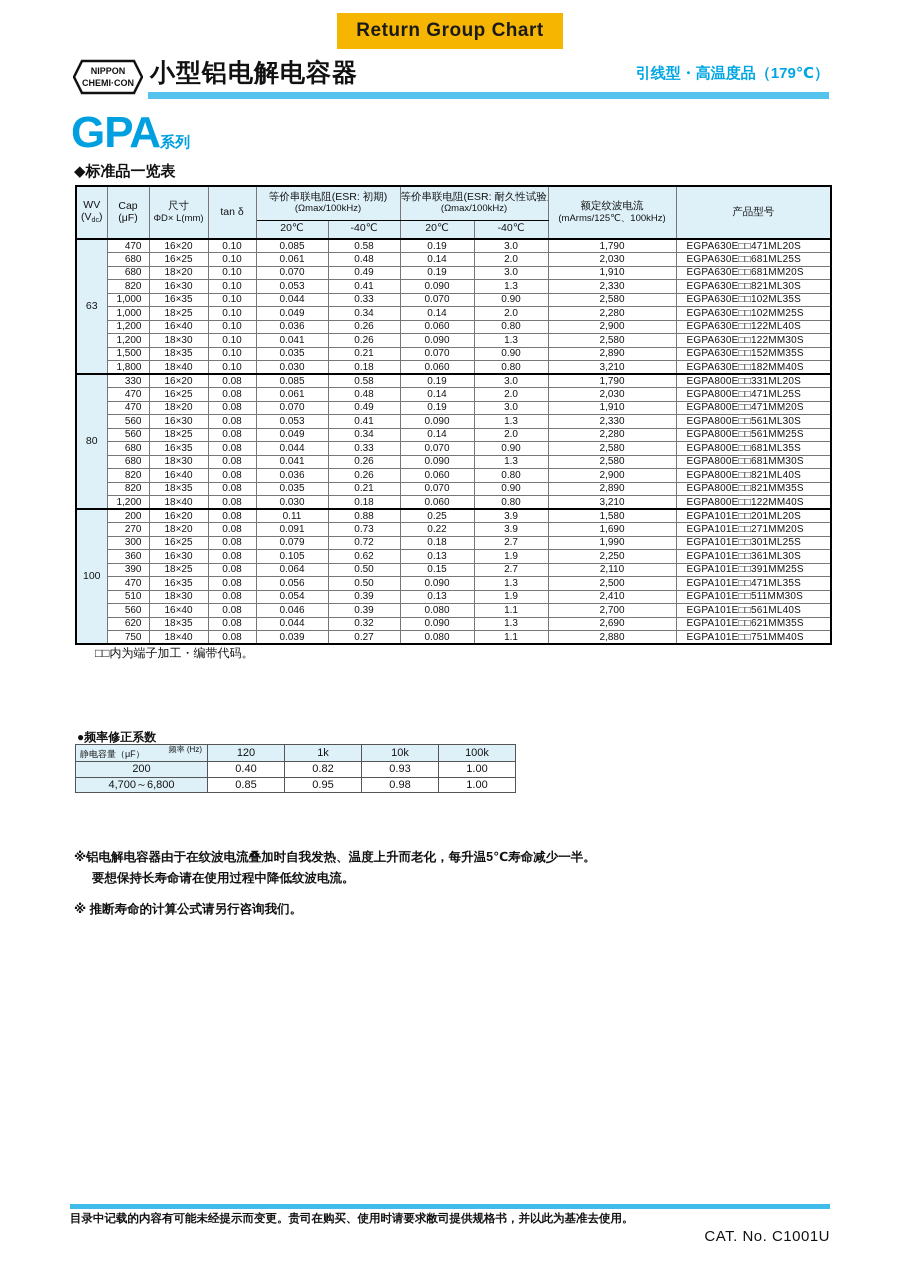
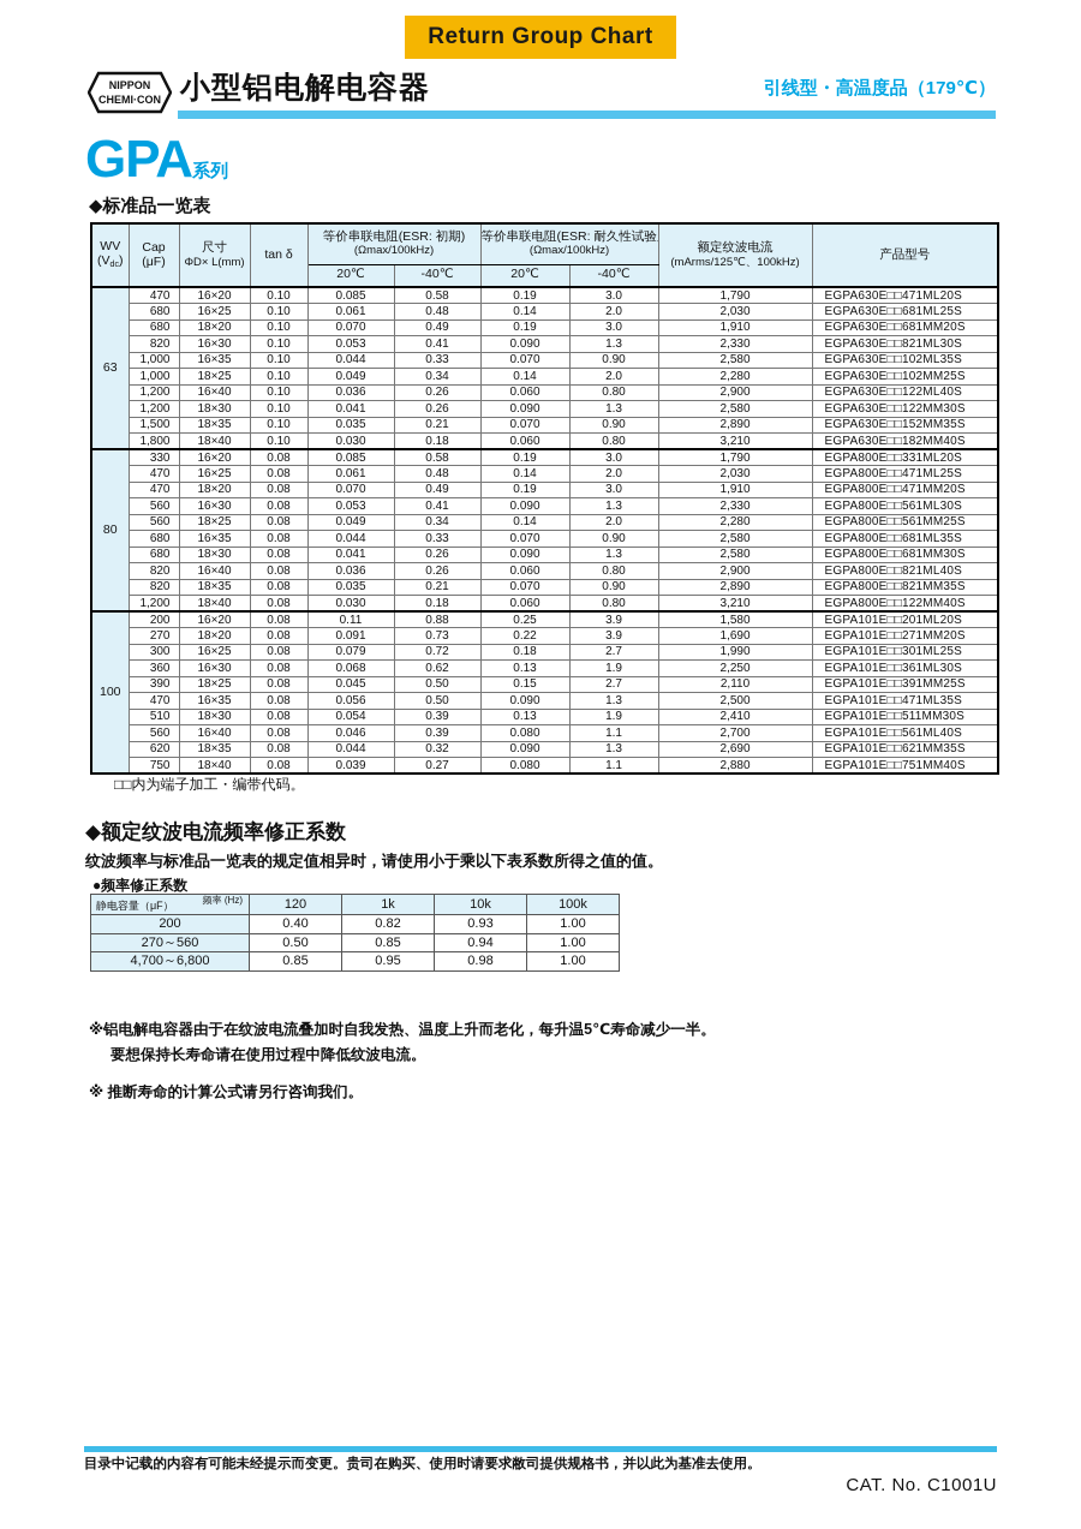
  Return Group Chart
  NIPPON
  CHEMI·CON
  小型铝电解电容器
  引线型・高温度品（179℃）
  GPA系列
  ◆标准品一览表
  WV (V )	Cap(μF)	尺寸ΦD× L(mm)	tan δ	等价串联电阻(ESR: 初期)(Ωmax/100kHz)	等价串联电阻(ESR: 耐久性试验(Ωmax/100kHz)	额定纹波电流(mArms/125℃、100kHz)	产品型号
  20℃	-40℃	20℃	-40℃
  63	470	16×20	0.10	0.085	0.58	0.19	3.0	1,790	EGPA630E□□471ML20S
  680	16×25	0.10	0.061	0.48	0.14	2.0	2,030	EGPA630E□□681ML25S
  680	18×20	0.10	0.070	0.49	0.19	3.0	1,910	EGPA630E□□681MM20S
  820	16×30	0.10	0.053	0.41	0.090	1.3	2,330	EGPA630E□□821ML30S
  1,000	16×35	0.10	0.044	0.33	0.070	0.90	2,580	EGPA630E□□102ML35S
  1,000	18×25	0.10	0.049	0.34	0.14	2.0	2,280	EGPA630E□□102MM25S
  1,200	16×40	0.10	0.036	0.26	0.060	0.80	2,900	EGPA630E□□122ML40S
  1,200	18×30	0.10	0.041	0.26	0.090	1.3	2,580	EGPA630E□□122MM30S
  1,500	18×35	0.10	0.035	0.21	0.070	0.90	2,890	EGPA630E□□152MM35S
  1,800	18×40	0.10	0.030	0.18	0.060	0.80	3,210	EGPA630E□□182MM40S
  80	330	16×20	0.08	0.085	0.58	0.19	3.0	1,790	EGPA800E□□331ML20S
  470	16×25	0.08	0.061	0.48	0.14	2.0	2,030	EGPA800E□□471ML25S
  470	18×20	0.08	0.070	0.49	0.19	3.0	1,910	EGPA800E□□471MM20S
  560	16×30	0.08	0.053	0.41	0.090	1.3	2,330	EGPA800E□□561ML30S
  560	18×25	0.08	0.049	0.34	0.14	2.0	2,280	EGPA800E□□561MM25S
  680	16×35	0.08	0.044	0.33	0.070	0.90	2,580	EGPA800E□□681ML35S
  680	18×30	0.08	0.041	0.26	0.090	1.3	2,580	EGPA800E□□681MM30S
  820	16×40	0.08	0.036	0.26	0.060	0.80	2,900	EGPA800E□□821ML40S
  820	18×35	0.08	0.035	0.21	0.070	0.90	2,890	EGPA800E□□821MM35S
  1,200	18×40	0.08	0.030	0.18	0.060	0.80	3,210	EGPA800E□□122MM40S
  100	200	16×20	0.08	0.11	0.88	0.25	3.9	1,580	EGPA101E□□201ML20S
  270	18×20	0.08	0.091	0.73	0.22	3.9	1,690	EGPA101E□□271MM20S
  300	16×25	0.08	0.079	0.72	0.18	2.7	1,990	EGPA101E□□301ML25S
- 360	16×30	0.08	0.105	0.62	0.13	1.9	2,250	EGPA101E□□361ML30S
+ 360	16×30	0.08	0.068	0.62	0.13	1.9	2,250	EGPA101E□□361ML30S
- 390	18×25	0.08	0.064	0.50	0.15	2.7	2,110	EGPA101E□□391MM25S
+ 390	18×25	0.08	0.045	0.50	0.15	2.7	2,110	EGPA101E□□391MM25S
  470	16×35	0.08	0.056	0.50	0.090	1.3	2,500	EGPA101E□□471ML35S
  510	18×30	0.08	0.054	0.39	0.13	1.9	2,410	EGPA101E□□511MM30S
  560	16×40	0.08	0.046	0.39	0.080	1.1	2,700	EGPA101E□□561ML40S
  620	18×35	0.08	0.044	0.32	0.090	1.3	2,690	EGPA101E□□621MM35S
  750	18×40	0.08	0.039	0.27	0.080	1.1	2,880	EGPA101E□□751MM40S
  □□内为端子加工・编带代码。
+ ◆额定纹波电流频率修正系数
+ 纹波频率与标准品一览表的规定值相异时，请使用小于乘以下表系数所得之值的值。
  ●频率修正系数
  频率 (Hz) 静电容量（μF）	120	1k	10k	100k
  200	0.40	0.82	0.93	1.00
+ 270～560	0.50	0.85	0.94	1.00
  4,700～6,800	0.85	0.95	0.98	1.00
  ※铝电解电容器由于在纹波电流叠加时自我发热、温度上升而老化，每升温5℃寿命减少一半。
  要想保持长寿命请在使用过程中降低纹波电流。
  ※ 推断寿命的计算公式请另行咨询我们。
  目录中记载的内容有可能未经提示而变更。贵司在购买、使用时请要求敝司提供规格书，并以此为基准去使用。
  CAT. No. C1001U
